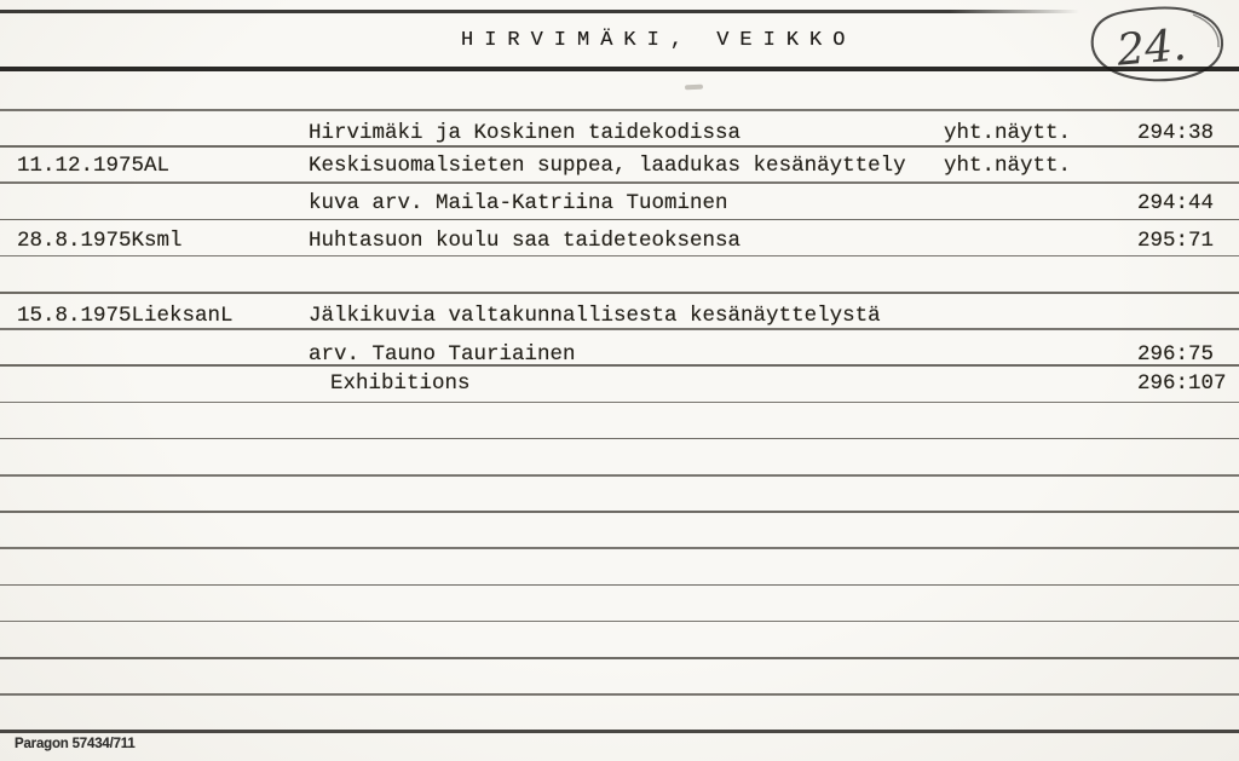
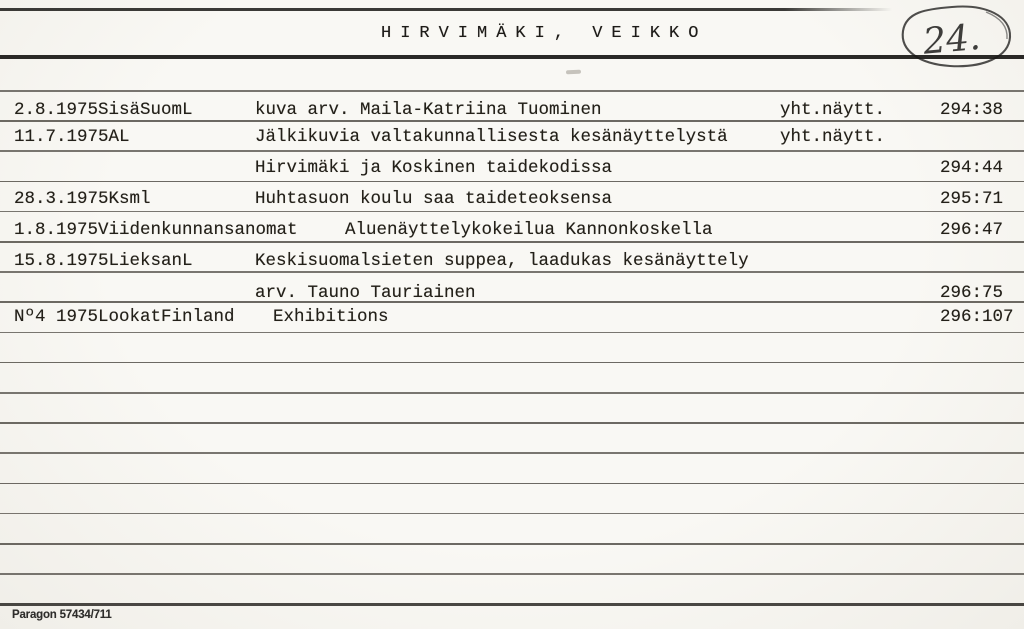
  HIRVIMÄKI, VEIKKO
+ 2.8.1975SisäSuomL
- Hirvimäki ja Koskinen taidekodissa
+ kuva arv. Maila-Katriina Tuominen
  yht.näytt.
  294:38
- 11.12.1975AL
+ 11.7.1975AL
- Keskisuomalsieten suppea, laadukas kesänäyttely
+ Jälkikuvia valtakunnallisesta kesänäyttelystä
  yht.näytt.
- kuva arv. Maila-Katriina Tuominen
+ Hirvimäki ja Koskinen taidekodissa
  294:44
- 28.8.1975Ksml
+ 28.3.1975Ksml
  Huhtasuon koulu saa taideteoksensa
  295:71
+ 1.8.1975Viidenkunnansanomat
+ Aluenäyttelykokeilua Kannonkoskella
+ 296:47
  15.8.1975LieksanL
- Jälkikuvia valtakunnallisesta kesänäyttelystä
+ Keskisuomalsieten suppea, laadukas kesänäyttely
  arv. Tauno Tauriainen
  296:75
+ Nº4 1975LookatFinland
  Exhibitions
  296:107
  Paragon 57434/711
